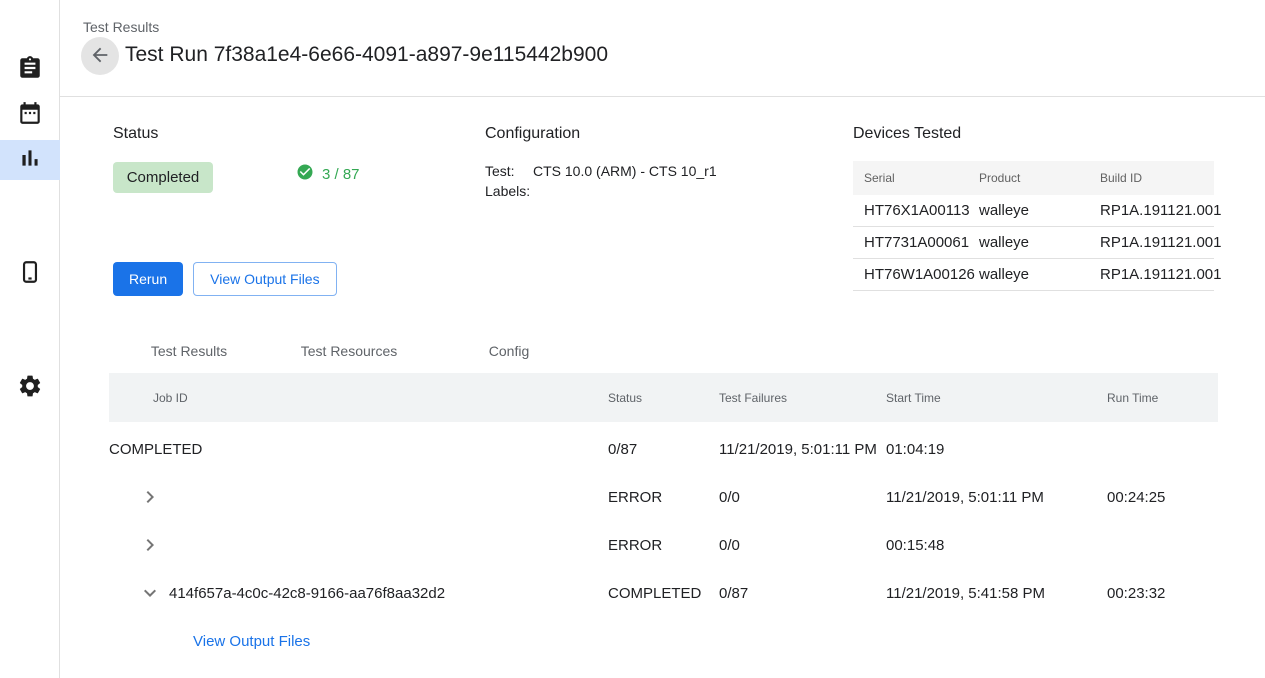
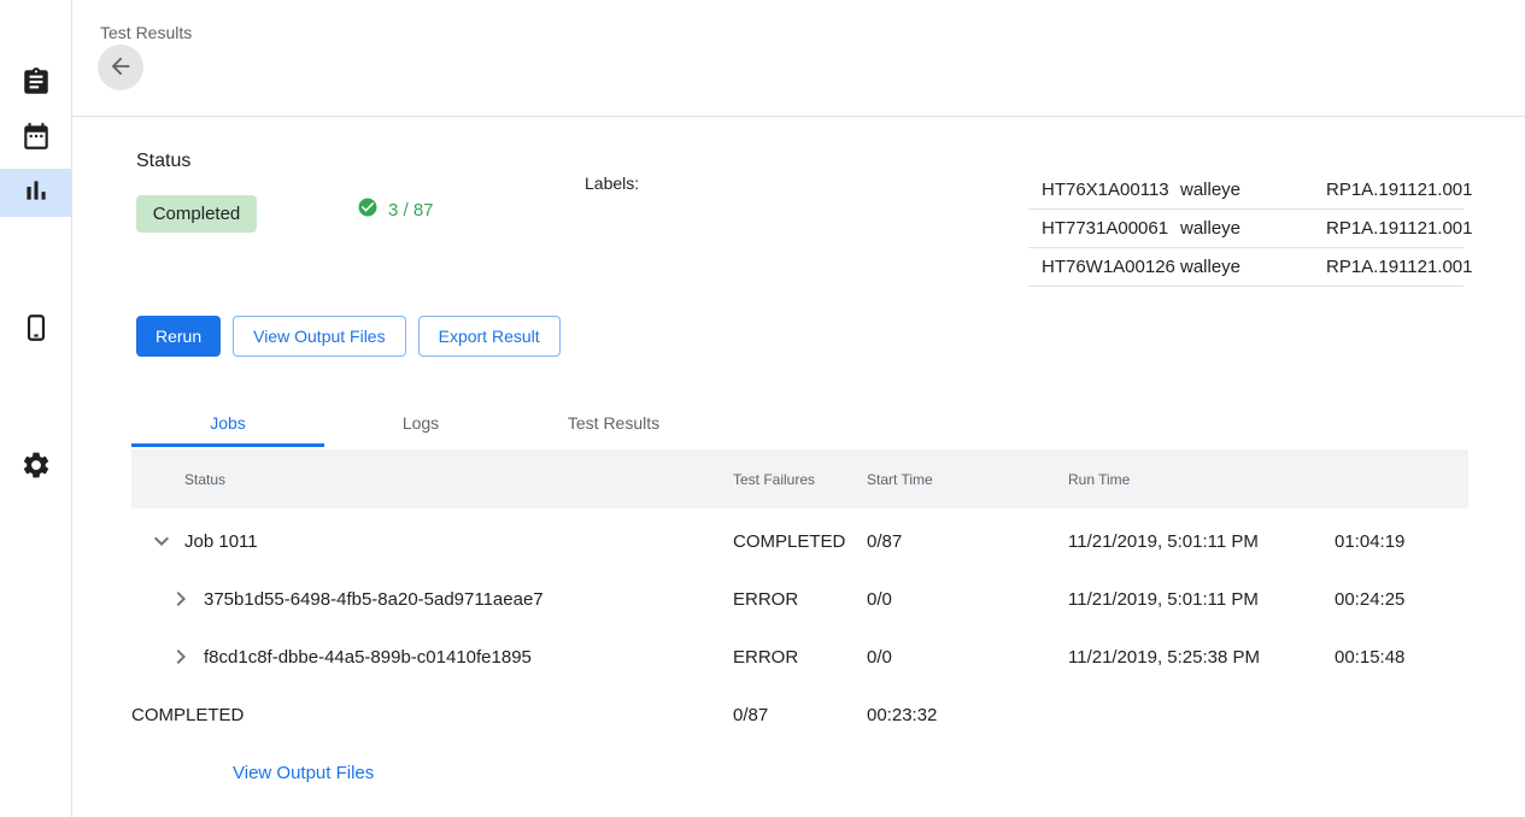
  Test Results
- Test Run 7f38a1e4-6e66-4091-a897-9e115442b900
  Status
  Completed
  3 / 87
- Configuration
- Test:
- CTS 10.0 (ARM) - CTS 10_r1
  Labels:
- Devices Tested
- Serial
- Product
- Build ID
  HT76X1A00113
  walleye
  RP1A.191121.001
  HT7731A00061
  walleye
  RP1A.191121.001
  HT76W1A00126
  walleye
  RP1A.191121.001
  Rerun
  View Output Files
+ Export Result
+ Jobs
+ Logs
  Test Results
- Test Resources
- Config
- Job ID
  Status
  Test Failures
  Start Time
  Run Time
+ Job 1011
  COMPLETED
  0/87
  11/21/2019, 5:01:11 PM
  01:04:19
+ 375b1d55-6498-4fb5-8a20-5ad9711aeae7
  ERROR
  0/0
  11/21/2019, 5:01:11 PM
  00:24:25
+ f8cd1c8f-dbbe-44a5-899b-c01410fe1895
  ERROR
  0/0
+ 11/21/2019, 5:25:38 PM
  00:15:48
- 414f657a-4c0c-42c8-9166-aa76f8aa32d2
  COMPLETED
  0/87
- 11/21/2019, 5:41:58 PM
  00:23:32
  View Output Files
